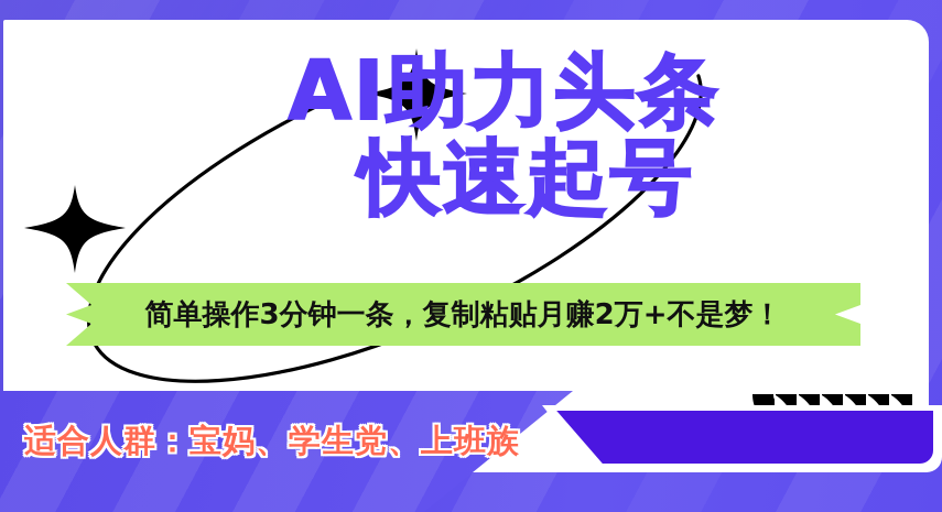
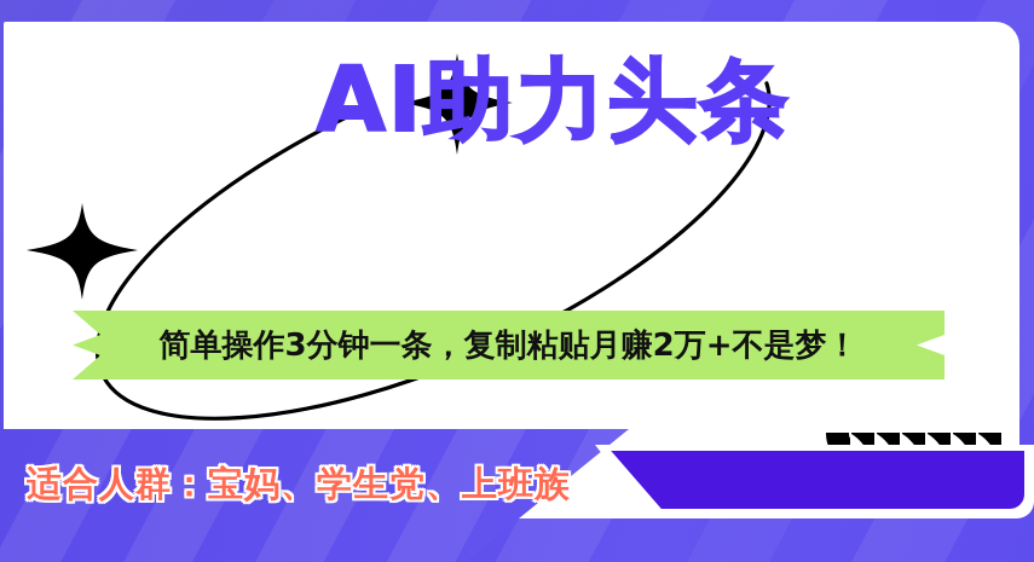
  AI助力头条
- 快速起号
  简单操作3分钟一条，复制粘贴月赚2万+不是梦！
  适合人群：宝妈、学生党、上班族
